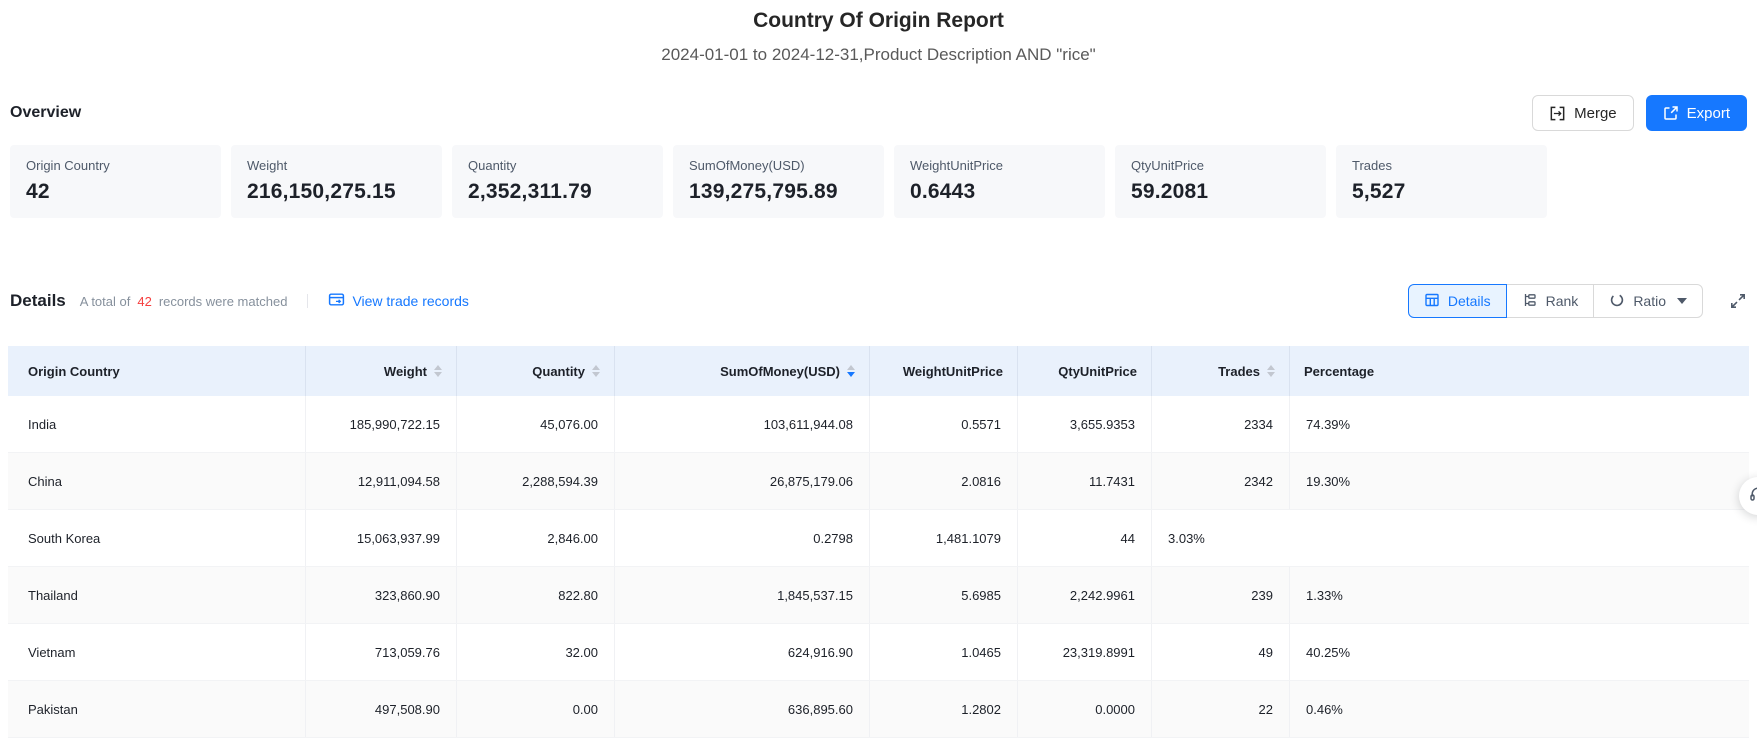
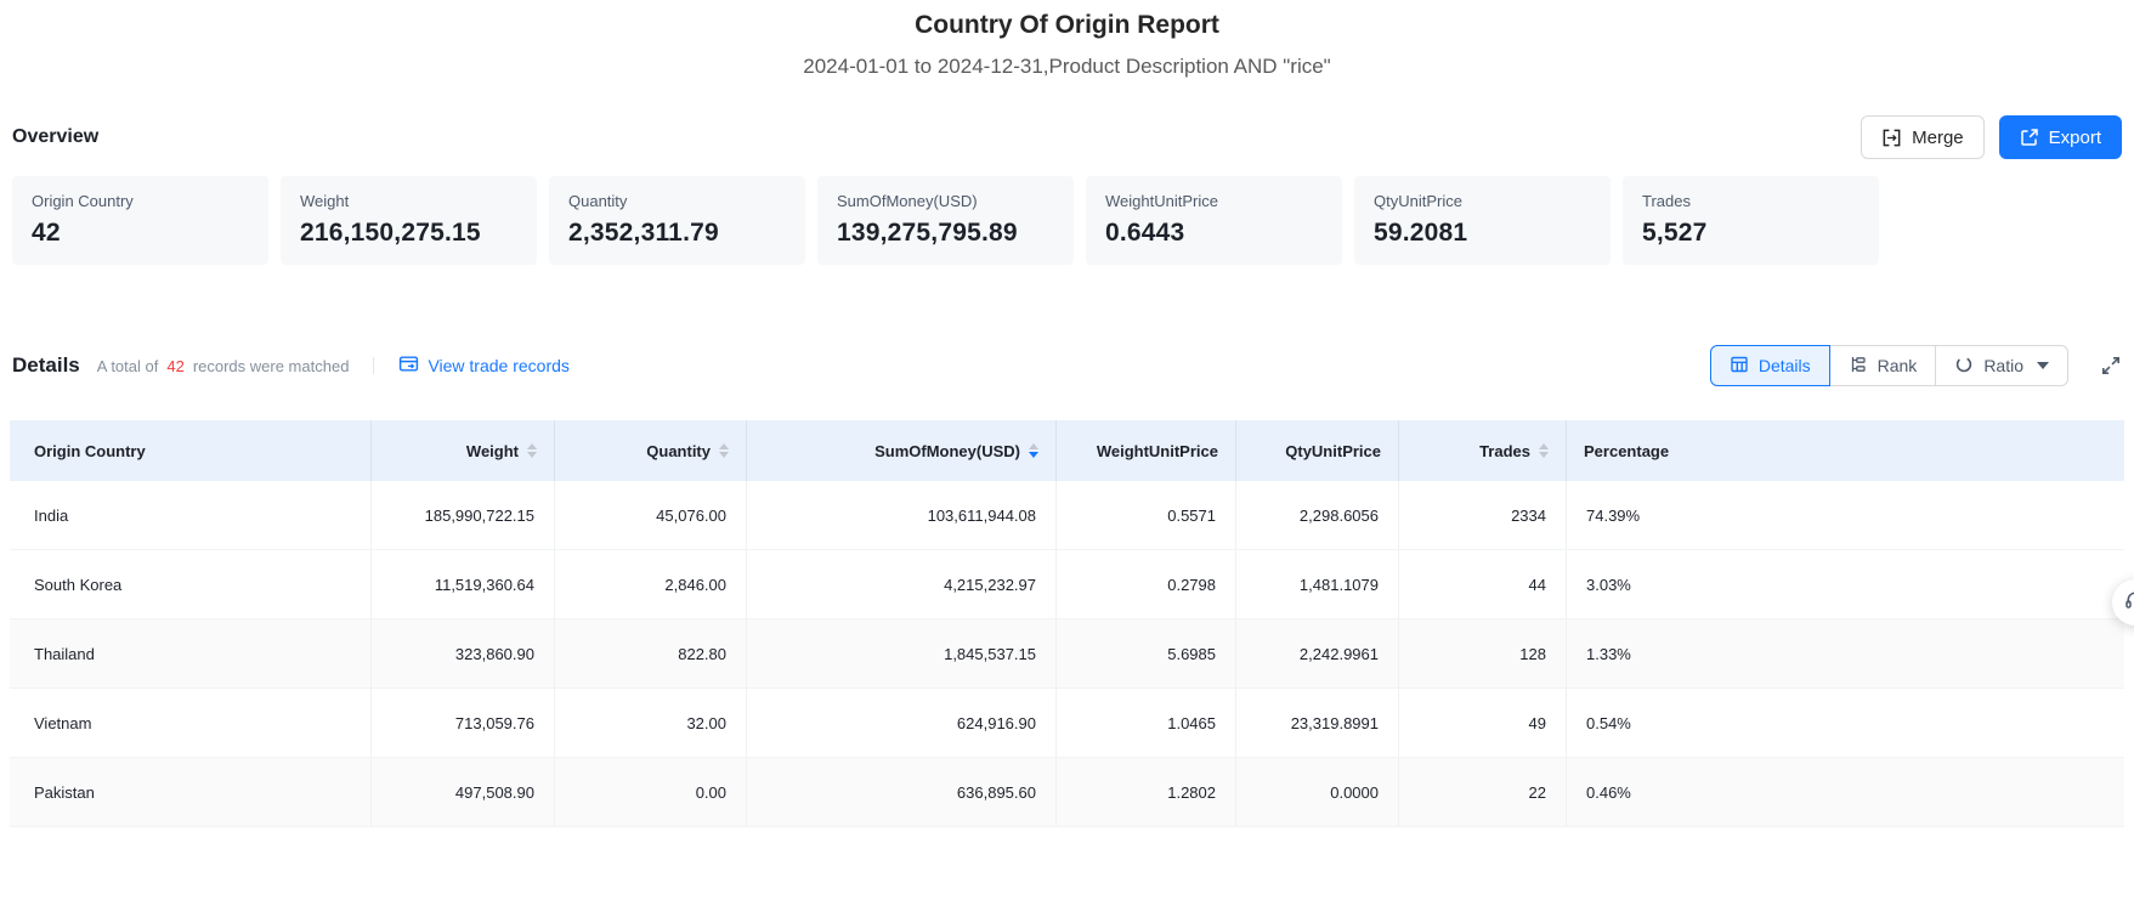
  Country Of Origin Report
  2024-01-01 to 2024-12-31,Product Description AND "rice"
  Overview
  Merge
  Export
  Origin Country
  42
  Weight
  216,150,275.15
  Quantity
  2,352,311.79
  SumOfMoney(USD)
  139,275,795.89
  WeightUnitPrice
  0.6443
  QtyUnitPrice
  59.2081
  Trades
  5,527
  Details
  A total of
  42
  records were matched
  View trade records
  Details
  Rank
  Ratio
  Origin Country
  Weight
  Quantity
  SumOfMoney(USD)
  WeightUnitPrice
  QtyUnitPrice
  Trades
  Percentage
  India
  185,990,722.15
  45,076.00
  103,611,944.08
  0.5571
- 3,655.9353
+ 2,298.6056
  2334
  74.39%
- China
- 12,911,094.58
- 2,288,594.39
- 26,875,179.06
- 2.0816
- 11.7431
- 2342
- 19.30%
  South Korea
- 15,063,937.99
+ 11,519,360.64
  2,846.00
+ 4,215,232.97
  0.2798
  1,481.1079
  44
  3.03%
  Thailand
  323,860.90
  822.80
  1,845,537.15
  5.6985
  2,242.9961
- 239
+ 128
  1.33%
  Vietnam
  713,059.76
  32.00
  624,916.90
  1.0465
  23,319.8991
  49
- 40.25%
+ 0.54%
  Pakistan
  497,508.90
  0.00
  636,895.60
  1.2802
  0.0000
  22
  0.46%
